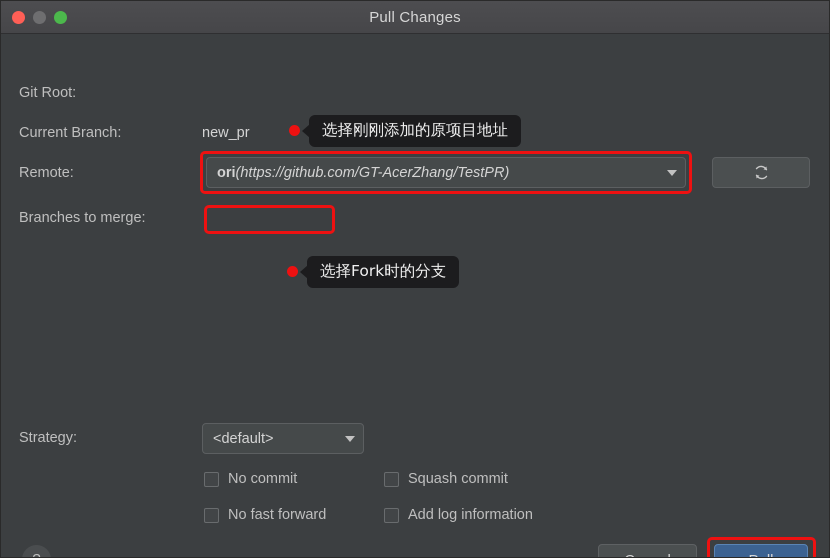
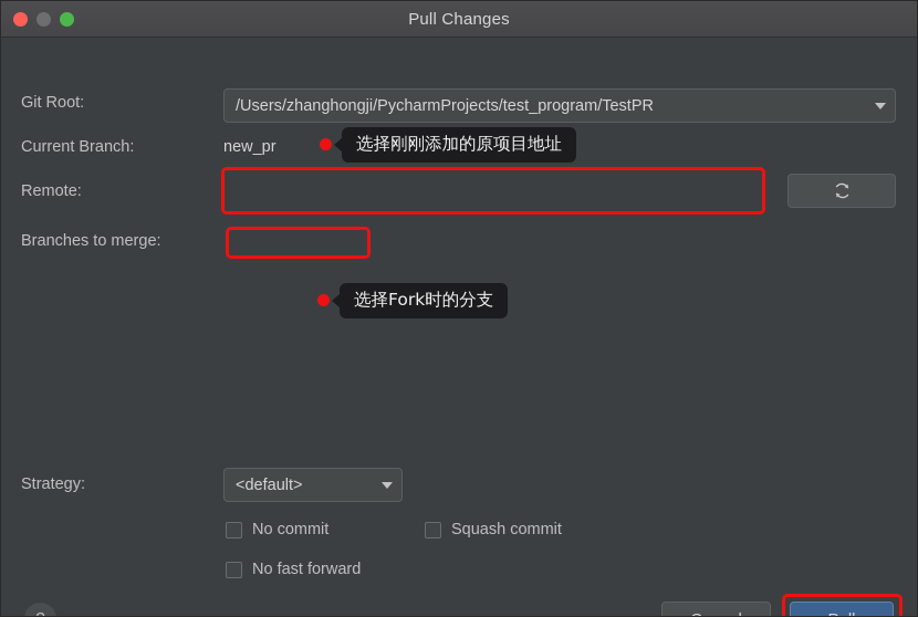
  Pull Changes
  Git Root:
+ /Users/zhanghongji/PycharmProjects/test_program/TestPR
  Current Branch:
  new_pr
  Remote:
- ori(https://github.com/GT-AcerZhang/TestPR)
  Branches to merge:
  Strategy:
  <default>
  No commit
  Squash commit
  No fast forward
- Add log information
  选择刚刚添加的原项目地址
  选择Fork时的分支
